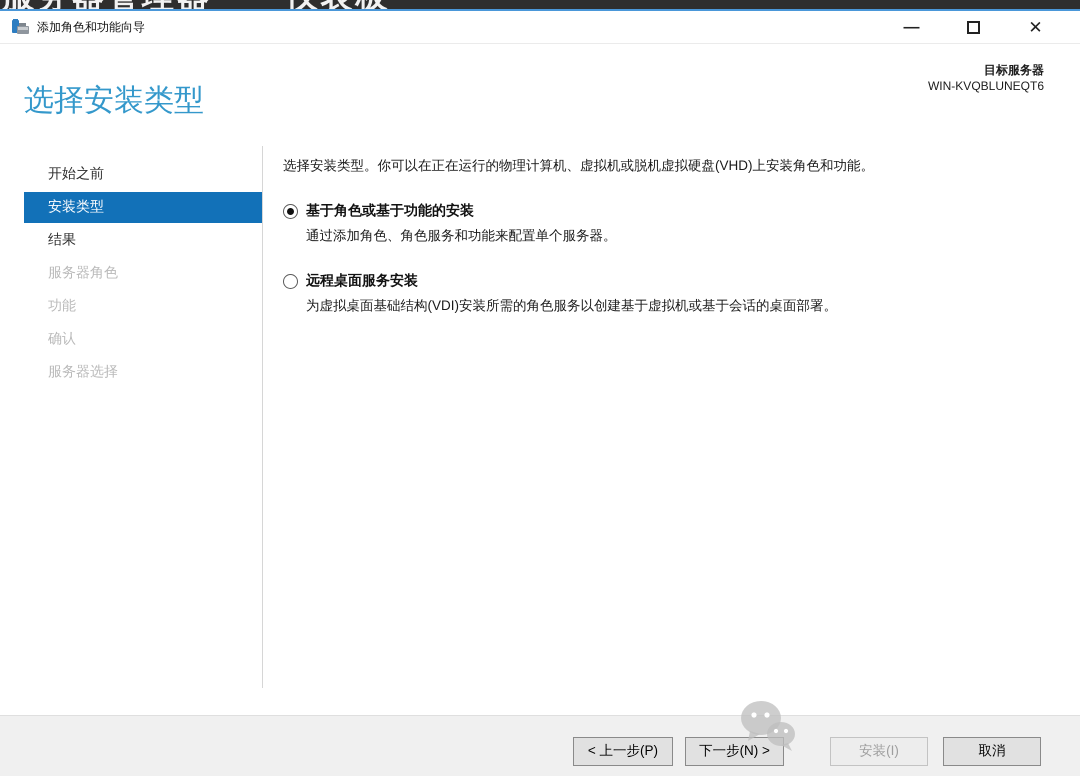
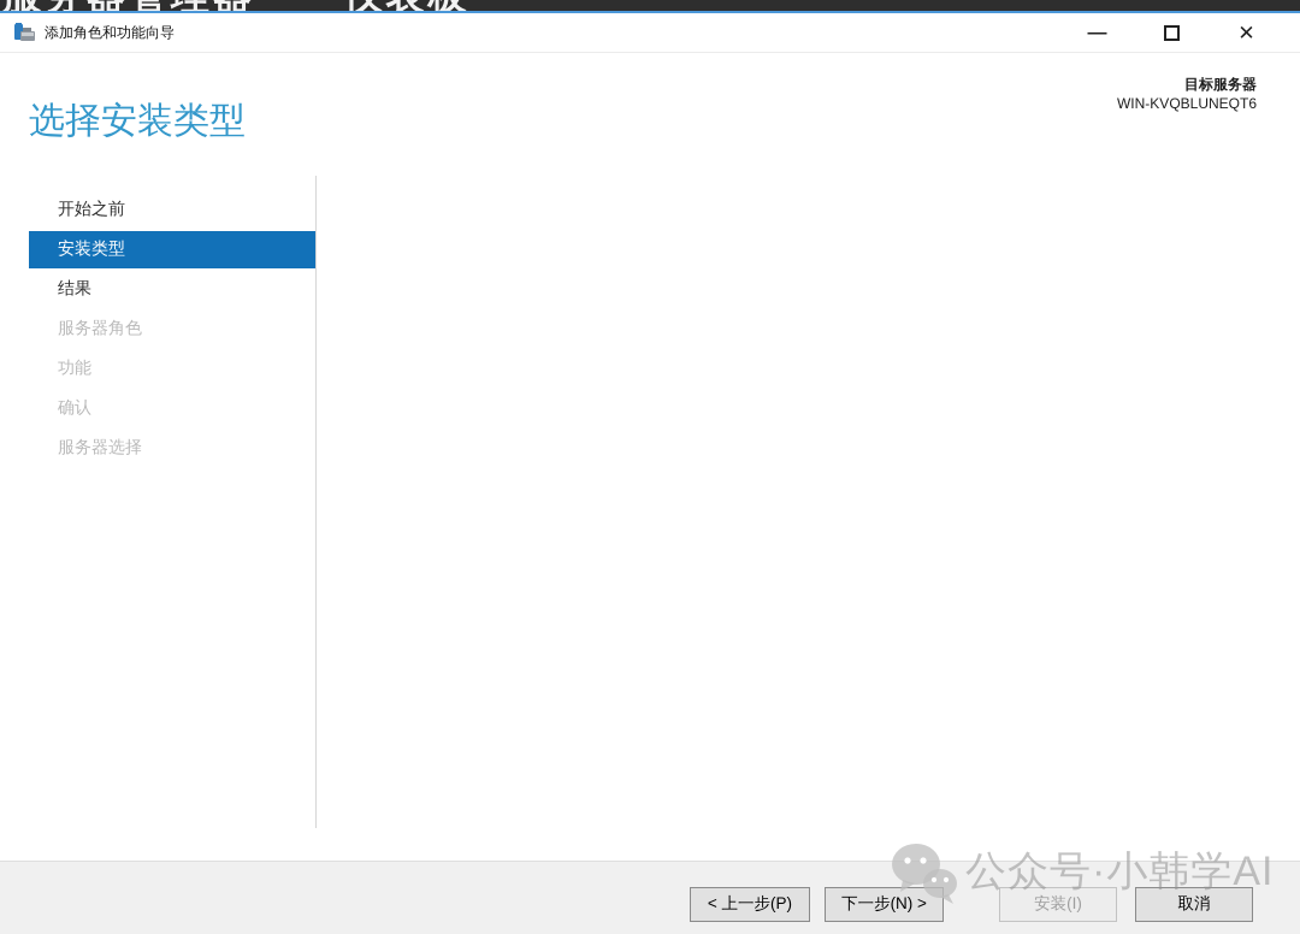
  添加角色和功能向导
  —
  ✕
  选择安装类型
  目标服务器
  WIN-KVQBLUNEQT6
  开始之前
  安装类型
  结果
  服务器角色
  功能
  确认
  服务器选择
- 选择安装类型。你可以在正在运行的物理计算机、虚拟机或脱机虚拟硬盘(VHD)上安装角色和功能。
- 基于角色或基于功能的安装
- 通过添加角色、角色服务和功能来配置单个服务器。
- 远程桌面服务安装
- 为虚拟桌面基础结构(VDI)安装所需的角色服务以创建基于虚拟机或基于会话的桌面部署。
  < 上一步(P)
  下一步(N) >
  安装(I)
  取消
+ 公众号·小韩学AI
